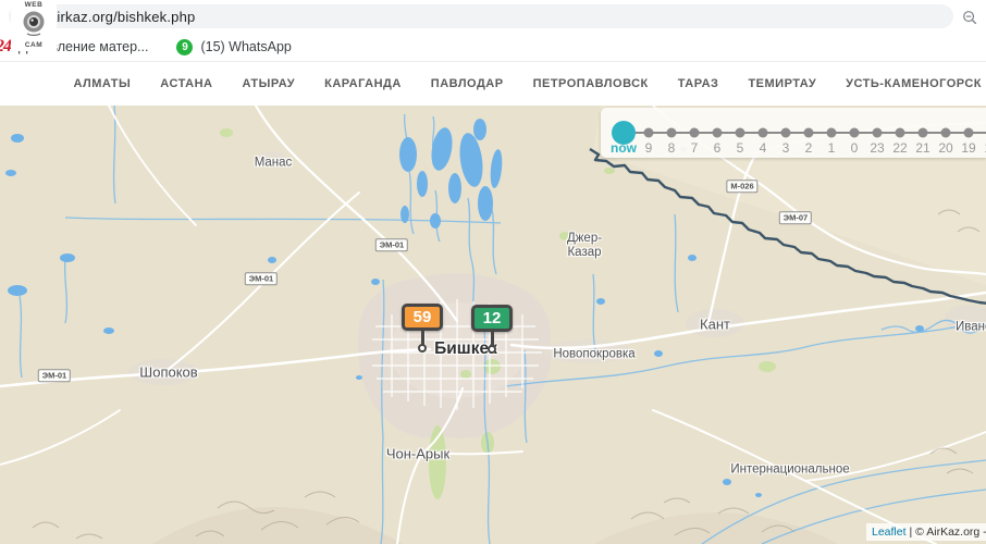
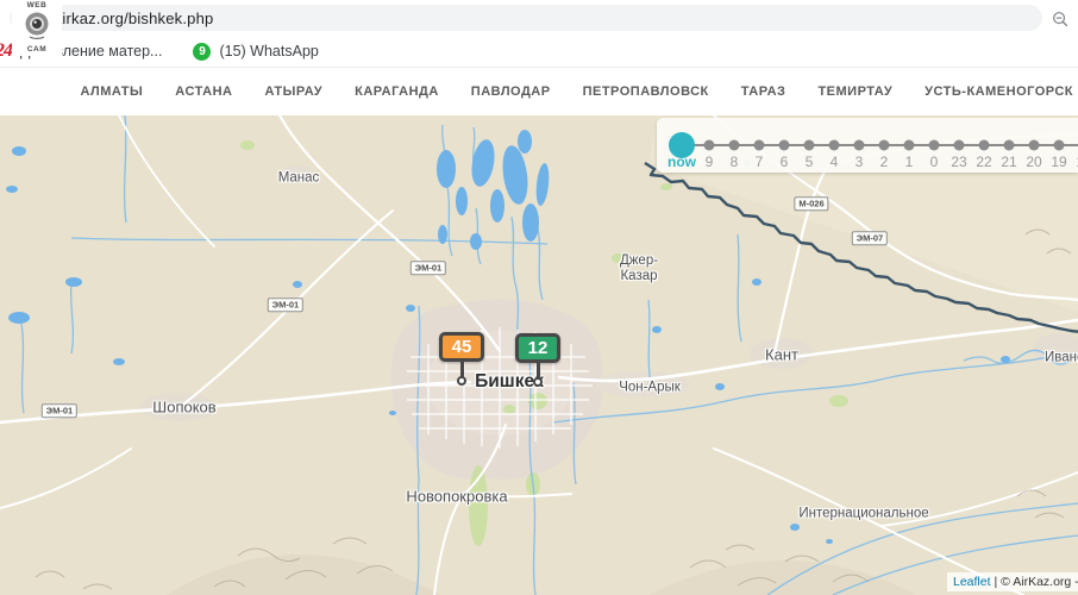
  irkaz.org/bishkek.php
  ление матер...
  9
  (15) WhatsApp
  АЛМАТЫ
  АСТАНА
  АТЫРАУ
  КАРАГАНДА
  ПАВЛОДАР
  ПЕТРОПАВЛОВСК
  ТАРАЗ
  ТЕМИРТАУ
  УСТЬ-КАМЕНОГОРСК
  Манас
  Джер-
  Казар
  Кант
- Новопокровка
+ Чон-Арык
  Шопоков
  Бишке
- Чон-Арык
+ Новопокровка
  Интернациональное
  ЭМ-01
  ЭМ-01
  ЭМ-01
  М-026
  ЭМ-07
- 59
+ 45
  12
  now
  9
  8
  7
  6
  5
  4
  3
  2
  1
  0
  23
  22
  21
  20
  19
  Leaflet | © AirKaz.org -
